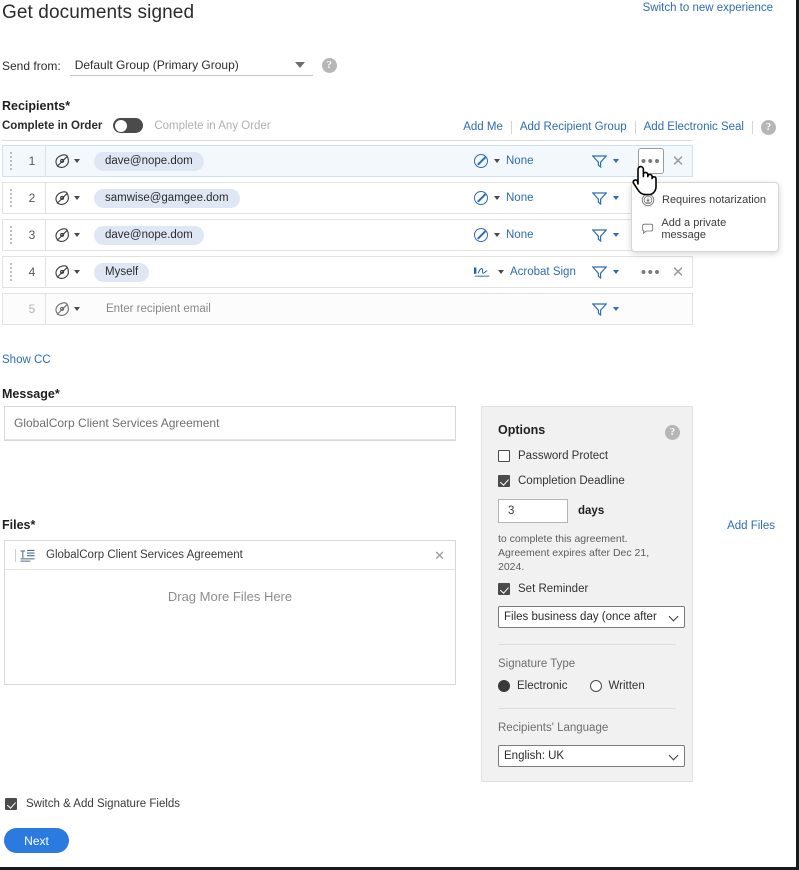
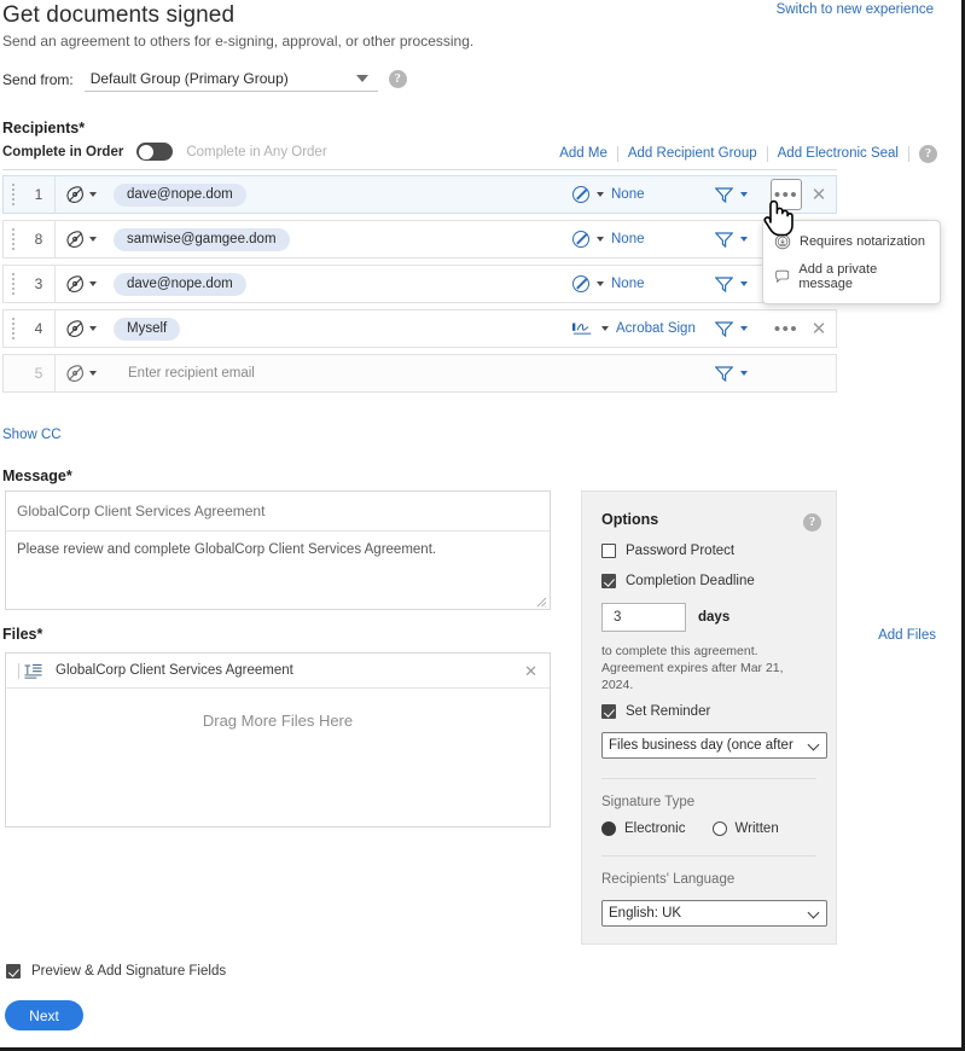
  Switch to new experience
  Get documents signed
+ Send an agreement to others for e-signing, approval, or other processing.
  Send from:
  Default Group (Primary Group)
  ?
  Recipients*
  Complete in Order
  Complete in Any Order
  Add Me
  Add Recipient Group
  Add Electronic Seal
  ?
  1
  dave@nope.dom
  None
  •••
  ✕
- 2
+ 8
  samwise@gamgee.dom
  None
  3
  dave@nope.dom
  None
  4
  Myself
  Acrobat Sign
  •••
  ✕
  5
  Enter recipient email
  Requires notarization
  Add a private message
  Show CC
  Message*
  GlobalCorp Client Services Agreement
+ Please review and complete GlobalCorp Client Services Agreement.
  Files*
  Add Files
  GlobalCorp Client Services Agreement
  ✕
  Drag More Files Here
  Options
  ?
  Password Protect
  Completion Deadline
  3
  days
  to complete this agreement.
- Agreement expires after Dec 21, 2024.
+ Agreement expires after Mar 21, 2024.
  Set Reminder
  Files business day (once after
  Signature Type
  Electronic
  Written
  Recipients' Language
  English: UK
- Switch & Add Signature Fields
+ Preview & Add Signature Fields
  Next
